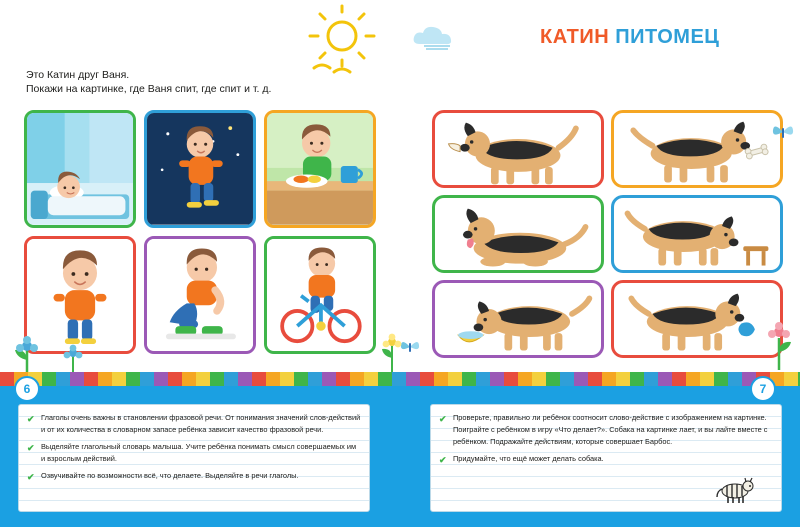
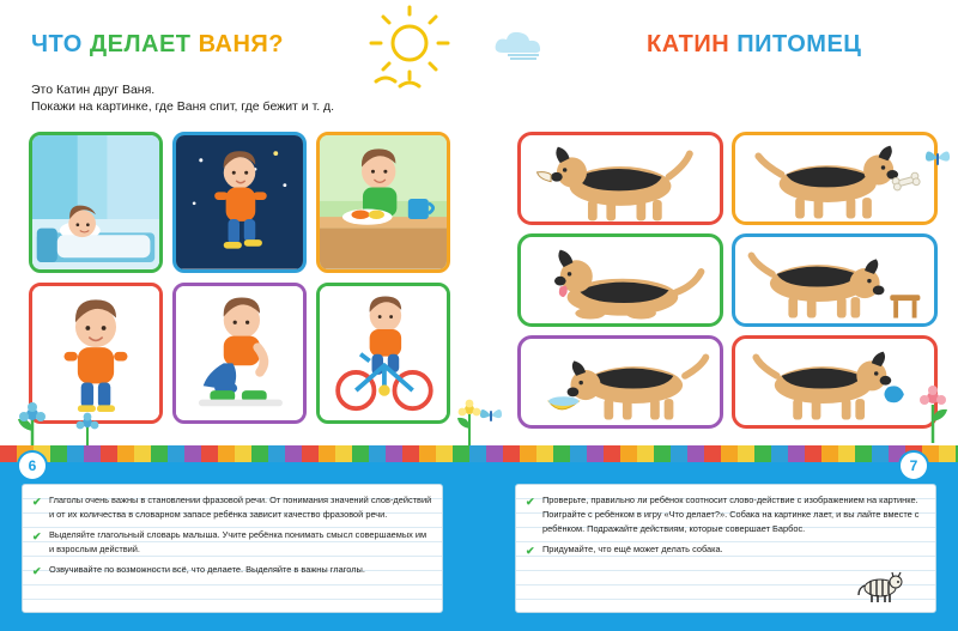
+ ЧТО ДЕЛАЕТ ВАНЯ?
  Это Катин друг Ваня.
- Покажи на картинке, где Ваня спит, где спит и т. д.
+ Покажи на картинке, где Ваня спит, где бежит и т. д.
  КАТИН ПИТОМЕЦ
  6
  7
  ✔
  Глаголы очень важны в становлении фразовой речи. От понимания значений слов-действий и от их количества в словарном запасе ребёнка зависит качество фразовой речи.
  ✔
  Выделяйте глагольный словарь малыша. Учите ребёнка понимать смысл совершаемых им и взрослым действий.
  ✔
- Озвучивайте по возможности всё, что делаете. Выделяйте в речи глаголы.
+ Озвучивайте по возможности всё, что делаете. Выделяйте в важны глаголы.
  ✔
  Проверьте, правильно ли ребёнок соотносит слово-действие с изображением на картинке. Поиграйте с ребёнком в игру «Что делает?». Собака на картинке лает, и вы лайте вместе с ребёнком. Подражайте действиям, которые совершает Барбос.
  ✔
  Придумайте, что ещё может делать собака.
